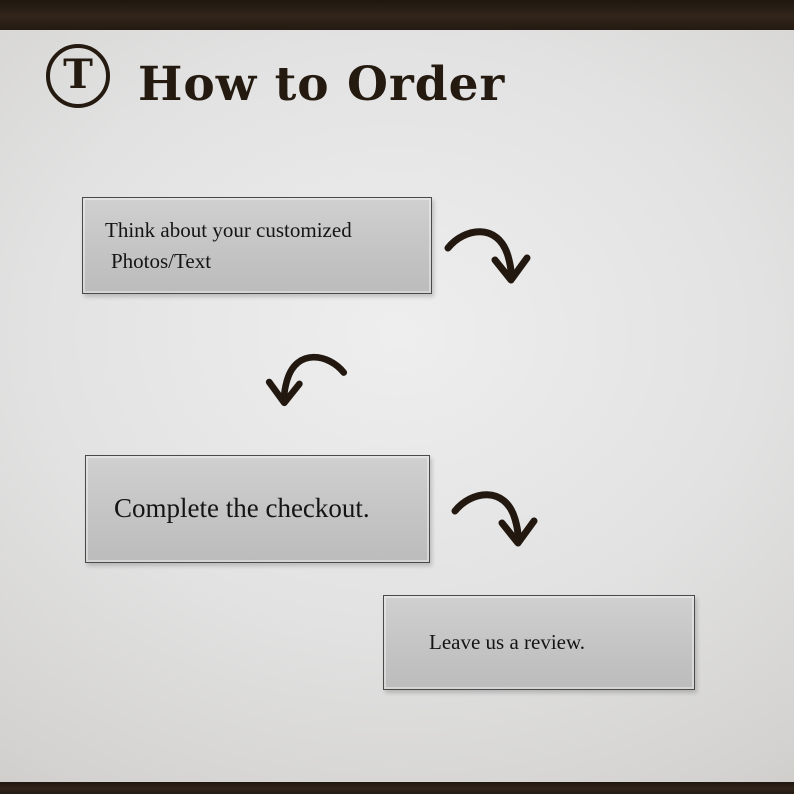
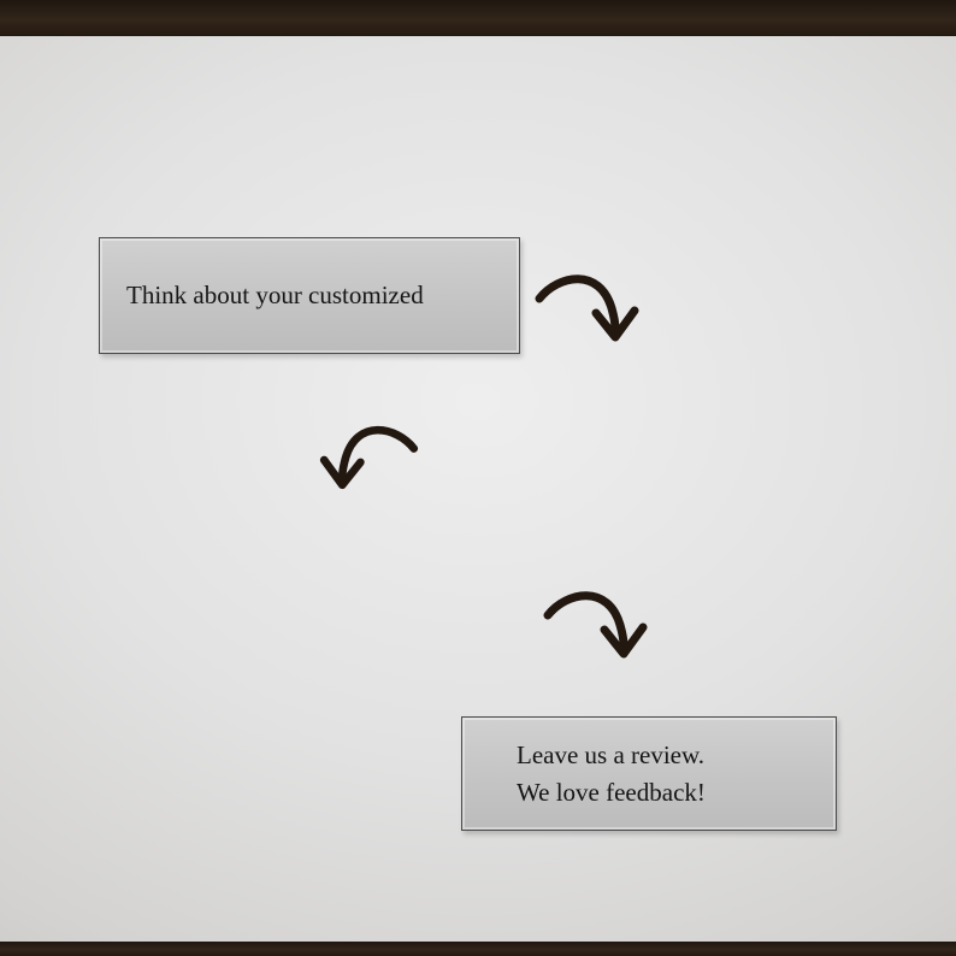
- T
- How to Order
  Think about your customized
- Photos/Text
- Complete the checkout.
  Leave us a review.
+ We love feedback!
